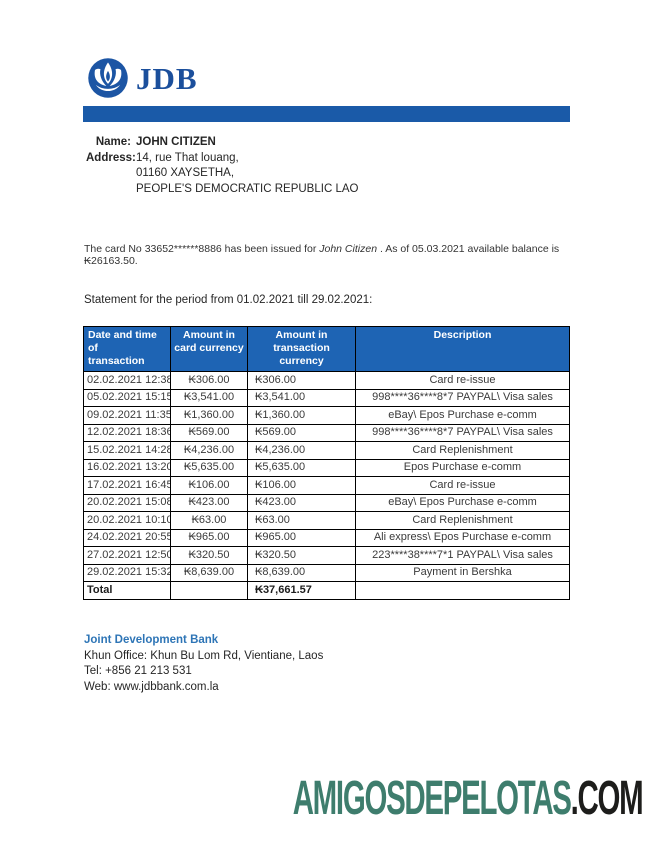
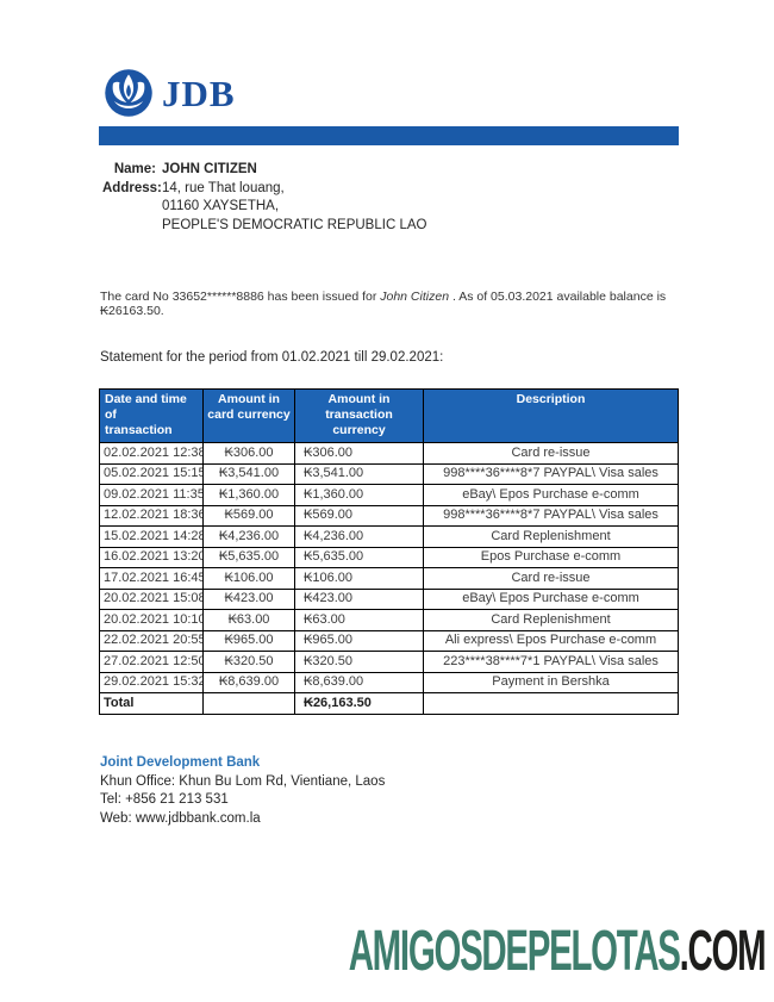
  JDB
  Name:
  JOHN CITIZEN
  Address:
  14, rue That louang,
  01160 XAYSETHA,
  PEOPLE'S DEMOCRATIC REPUBLIC LAO
  The card No 33652******8886 has been issued for John Citizen . As of 05.03.2021 available balance is ₭26163.50.
  Statement for the period from 01.02.2021 till 29.02.2021:
  Date and time oftransaction	Amount incard currency	Amount in transactioncurrency	Description
  02.02.2021 12:38	₭306.00	₭306.00	Card re-issue
  05.02.2021 15:15	₭3,541.00	₭3,541.00	998****36****8*7 PAYPAL\ Visa sales
  09.02.2021 11:35	₭1,360.00	₭1,360.00	eBay\ Epos Purchase e-comm
  12.02.2021 18:36	₭569.00	₭569.00	998****36****8*7 PAYPAL\ Visa sales
  15.02.2021 14:28	₭4,236.00	₭4,236.00	Card Replenishment
  16.02.2021 13:20	₭5,635.00	₭5,635.00	Epos Purchase e-comm
  17.02.2021 16:45	₭106.00	₭106.00	Card re-issue
  20.02.2021 15:08	₭423.00	₭423.00	eBay\ Epos Purchase e-comm
  20.02.2021 10:10	₭63.00	₭63.00	Card Replenishment
- 24.02.2021 20:55	₭965.00	₭965.00	Ali express\ Epos Purchase e-comm
+ 22.02.2021 20:55	₭965.00	₭965.00	Ali express\ Epos Purchase e-comm
  27.02.2021 12:50	₭320.50	₭320.50	223****38****7*1 PAYPAL\ Visa sales
  29.02.2021 15:32	₭8,639.00	₭8,639.00	Payment in Bershka
- Total		₭37,661.57
+ Total		₭26,163.50
  Joint Development Bank
  Khun Office: Khun Bu Lom Rd, Vientiane, Laos
  Tel: +856 21 213 531
  Web: www.jdbbank.com.la
  AMIGOSDEPELOTAS.COM
